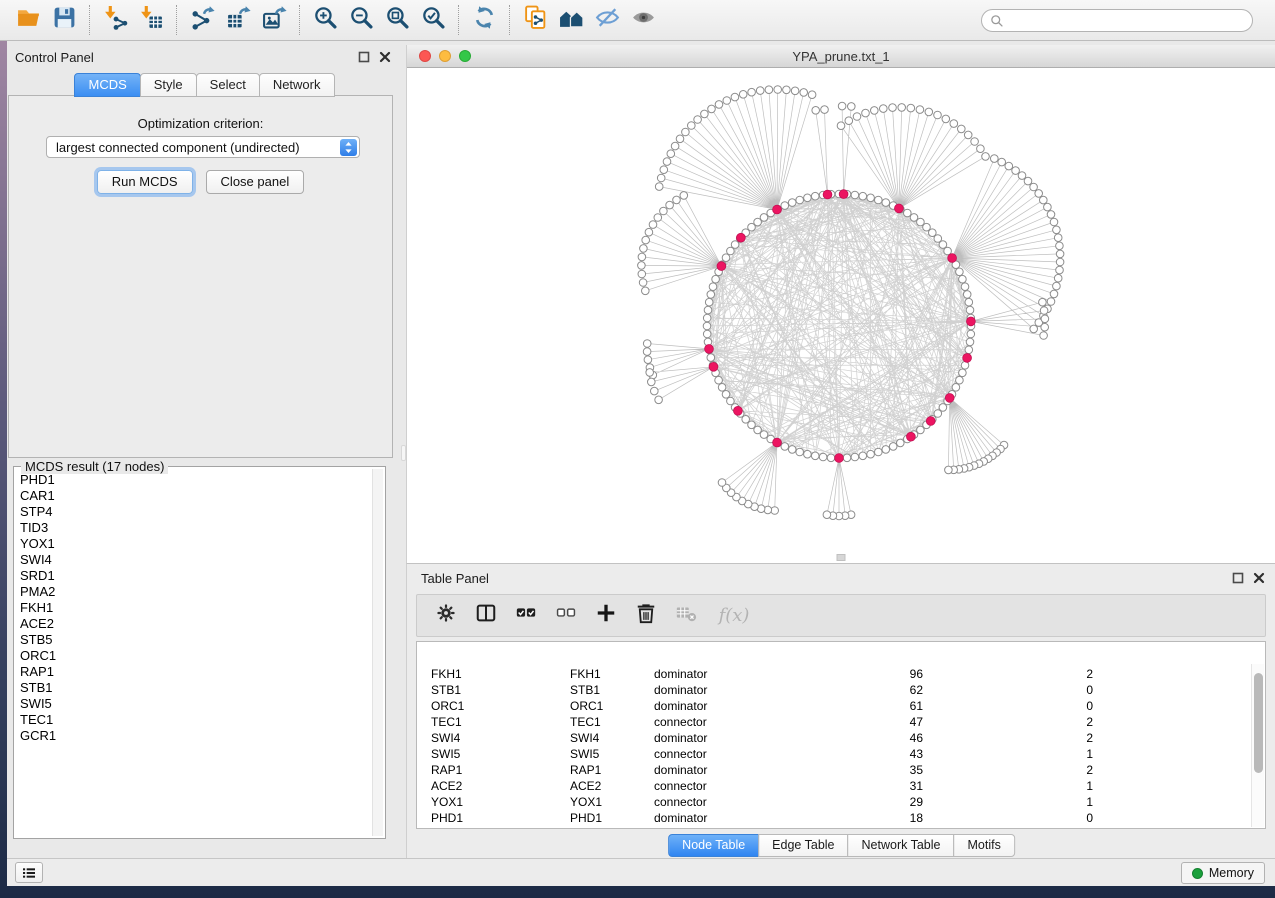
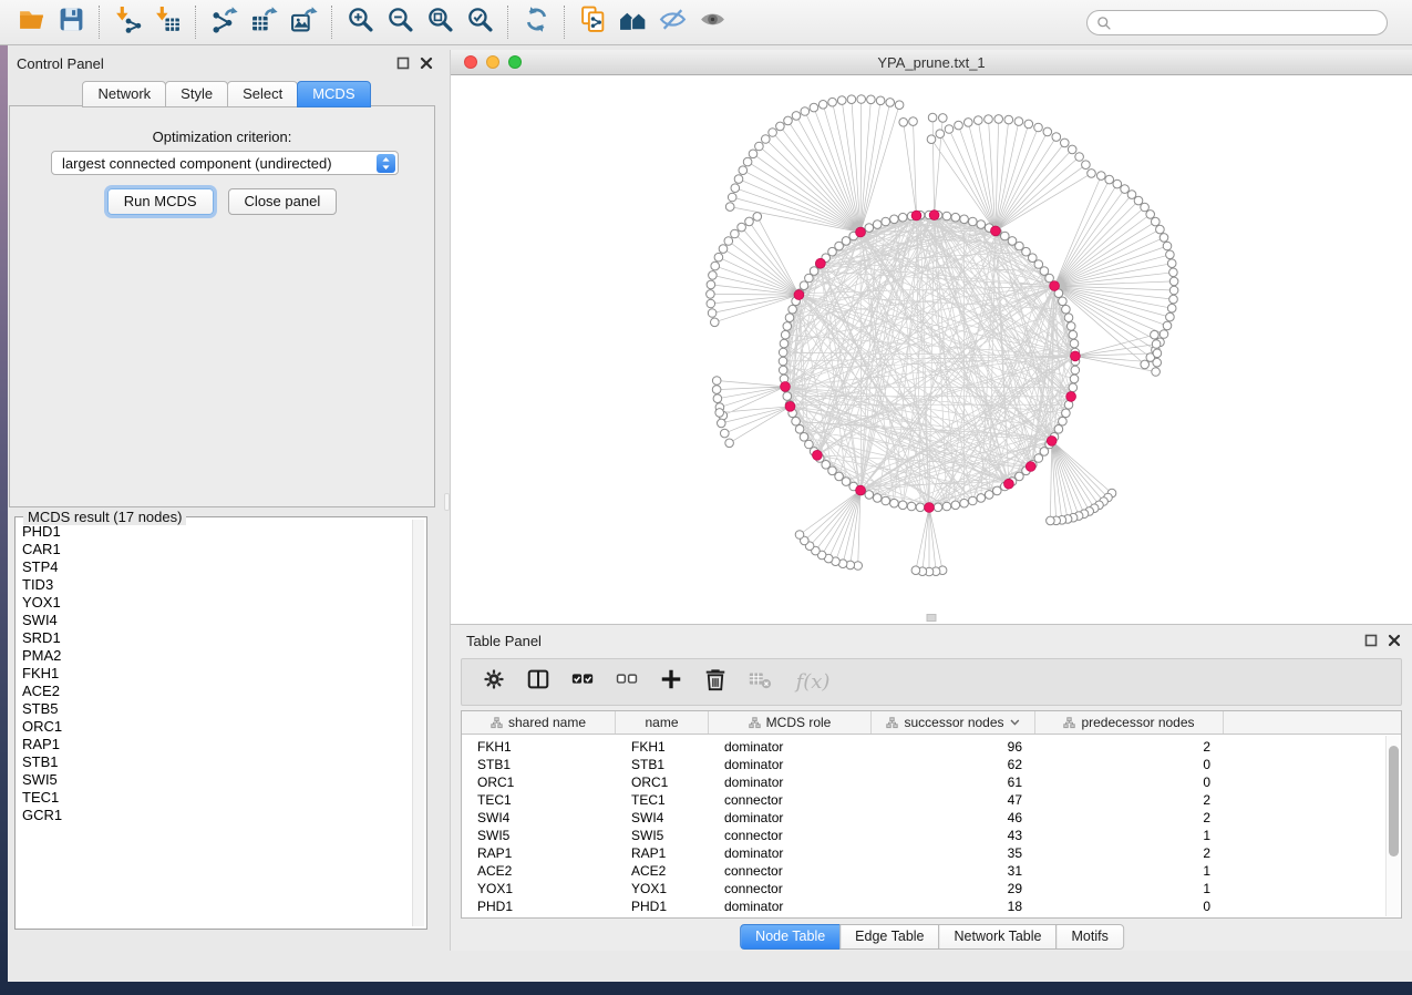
  Control Panel
- MCDS
+ Network
  Style
  Select
- Network
+ MCDS
  Optimization criterion:
  largest connected component (undirected)
  Run MCDS
  Close panel
  MCDS result (17 nodes)
  PHD1
  CAR1
  STP4
  TID3
  YOX1
  SWI4
  SRD1
  PMA2
  FKH1
  ACE2
  STB5
  ORC1
  RAP1
  STB1
  SWI5
  TEC1
  GCR1
  YPA_prune.txt_1
  Table Panel
  f(x)
+ shared name
+ name
+ MCDS role
+ successor nodes
+ predecessor nodes
  FKH1
  FKH1
  dominator
  96
  2
  STB1
  STB1
  dominator
  62
  0
  ORC1
  ORC1
  dominator
  61
  0
  TEC1
  TEC1
  connector
  47
  2
  SWI4
  SWI4
  dominator
  46
  2
  SWI5
  SWI5
  connector
  43
  1
  RAP1
  RAP1
  dominator
  35
  2
  ACE2
  ACE2
  connector
  31
  1
  YOX1
  YOX1
  connector
  29
  1
  PHD1
  PHD1
  dominator
  18
  0
  Node Table
  Edge Table
  Network Table
  Motifs
- Memory
